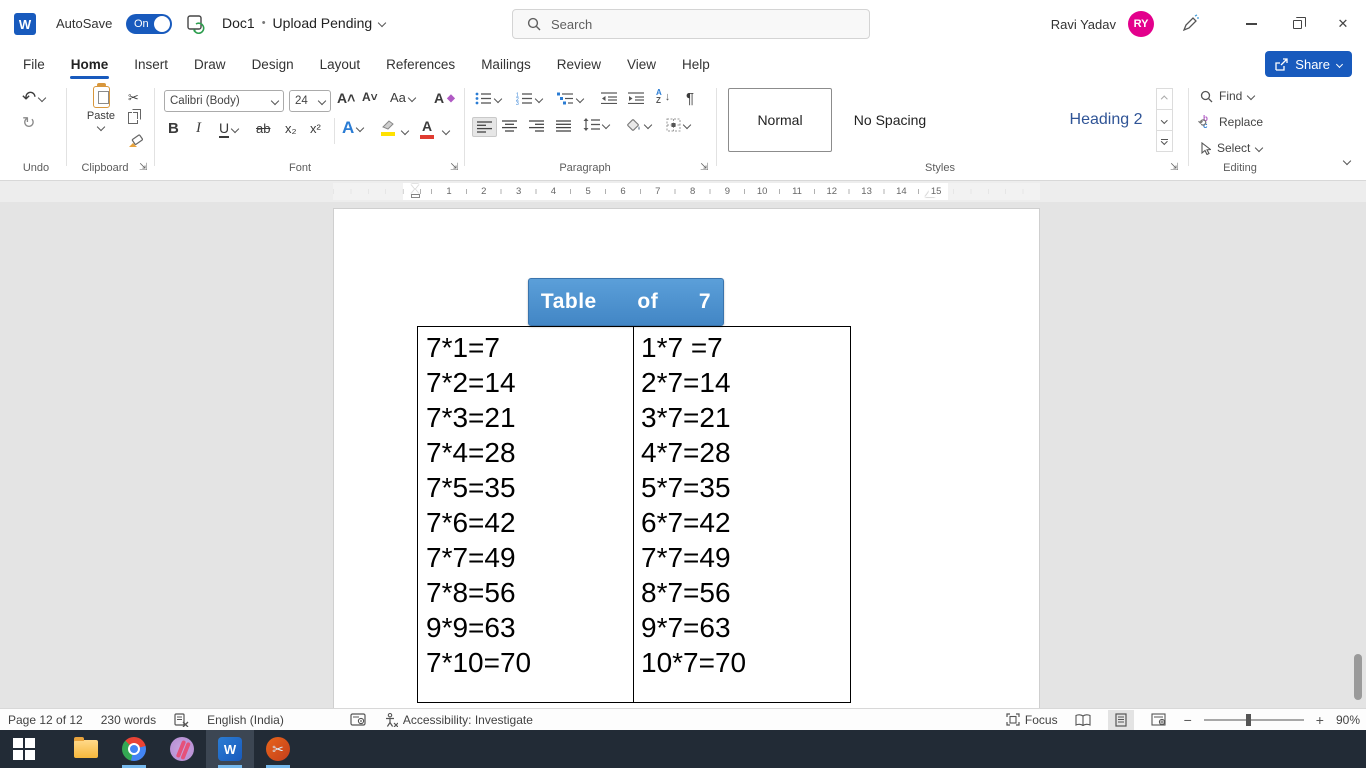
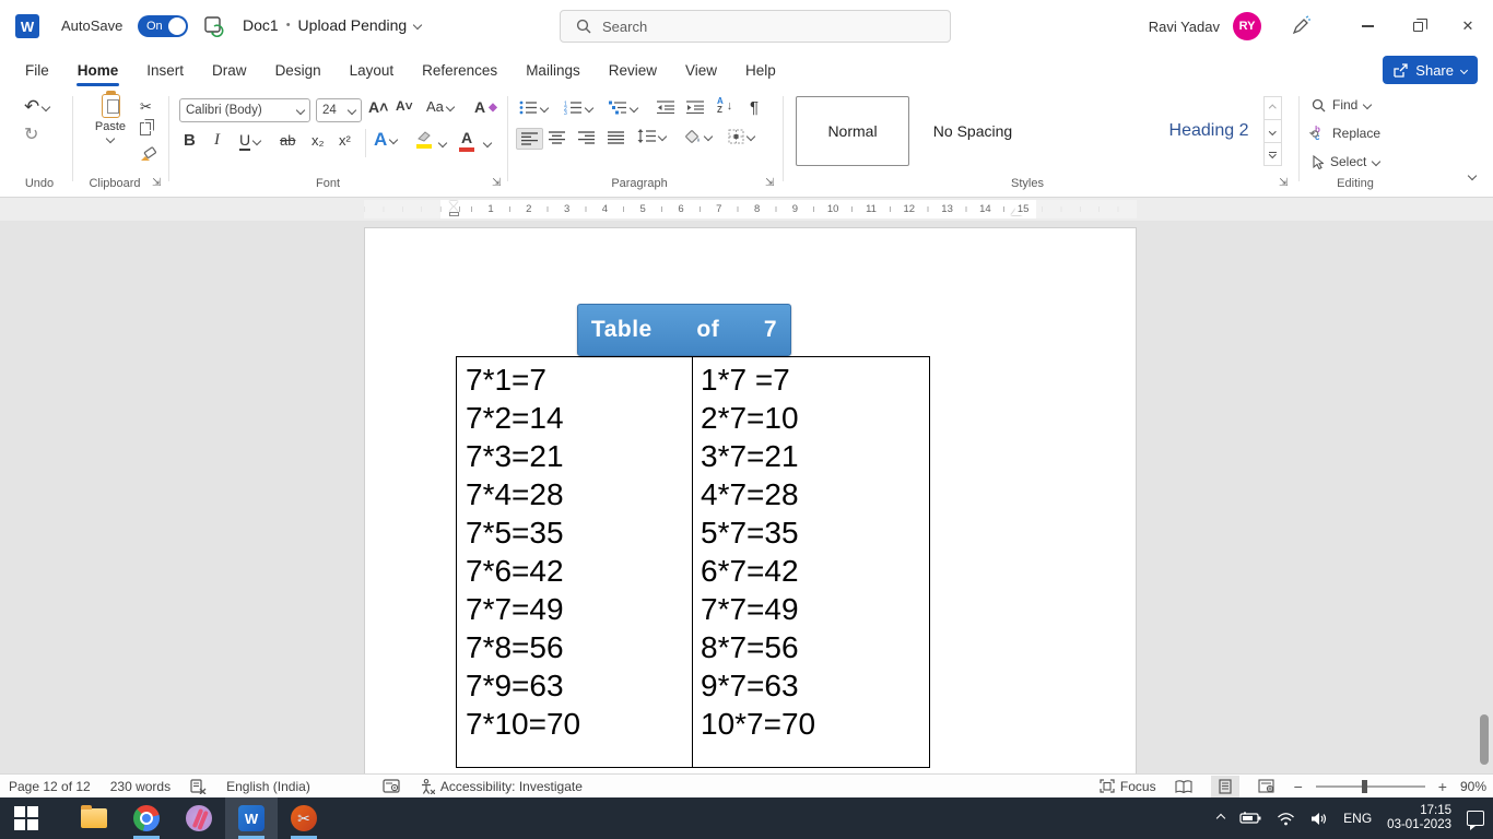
  W
  AutoSave
  On
  Doc1
  •
  Upload Pending
  Search
  Ravi Yadav
  RY
  ✕
  File
  Home
  Insert
  Draw
  Design
  Layout
  References
  Mailings
  Review
  View
  Help
  Share
  ↶
  ↻
  Undo
  Paste
  ✂
  Clipboard
  ⇲
  Calibri (Body)
  24
  A˄
  A˅
  Aa
  A
  ◆
  B
  I
  U
  ab
  x₂
  x²
  A
  A
  Font
  ⇲
  A
  Z
  ↓
  ¶
  Paragraph
  ⇲
  Normal
  No Spacing
  Heading 2
  Styles
  ⇲
  Find
  b
  c
  ⟲
  Replace
  Select
  Editing
  1
  2
  3
  4
  5
  6
  7
  8
  9
  10
  11
  12
  13
  14
  15
  Table of 7
  7*1=7
  7*2=14
  7*3=21
  7*4=28
  7*5=35
  7*6=42
  7*7=49
  7*8=56
- 9*9=63
+ 7*9=63
  7*10=70
  1*7 =7
- 2*7=14
+ 2*7=10
  3*7=21
  4*7=28
  5*7=35
  6*7=42
  7*7=49
  8*7=56
  9*7=63
  10*7=70
  Page 12 of 12
  230 words
  English (India)
  Accessibility: Investigate
  Focus
  −
  +
  90%
  W
  ✂
+ ENG
+ 17:15
+ 03-01-2023
